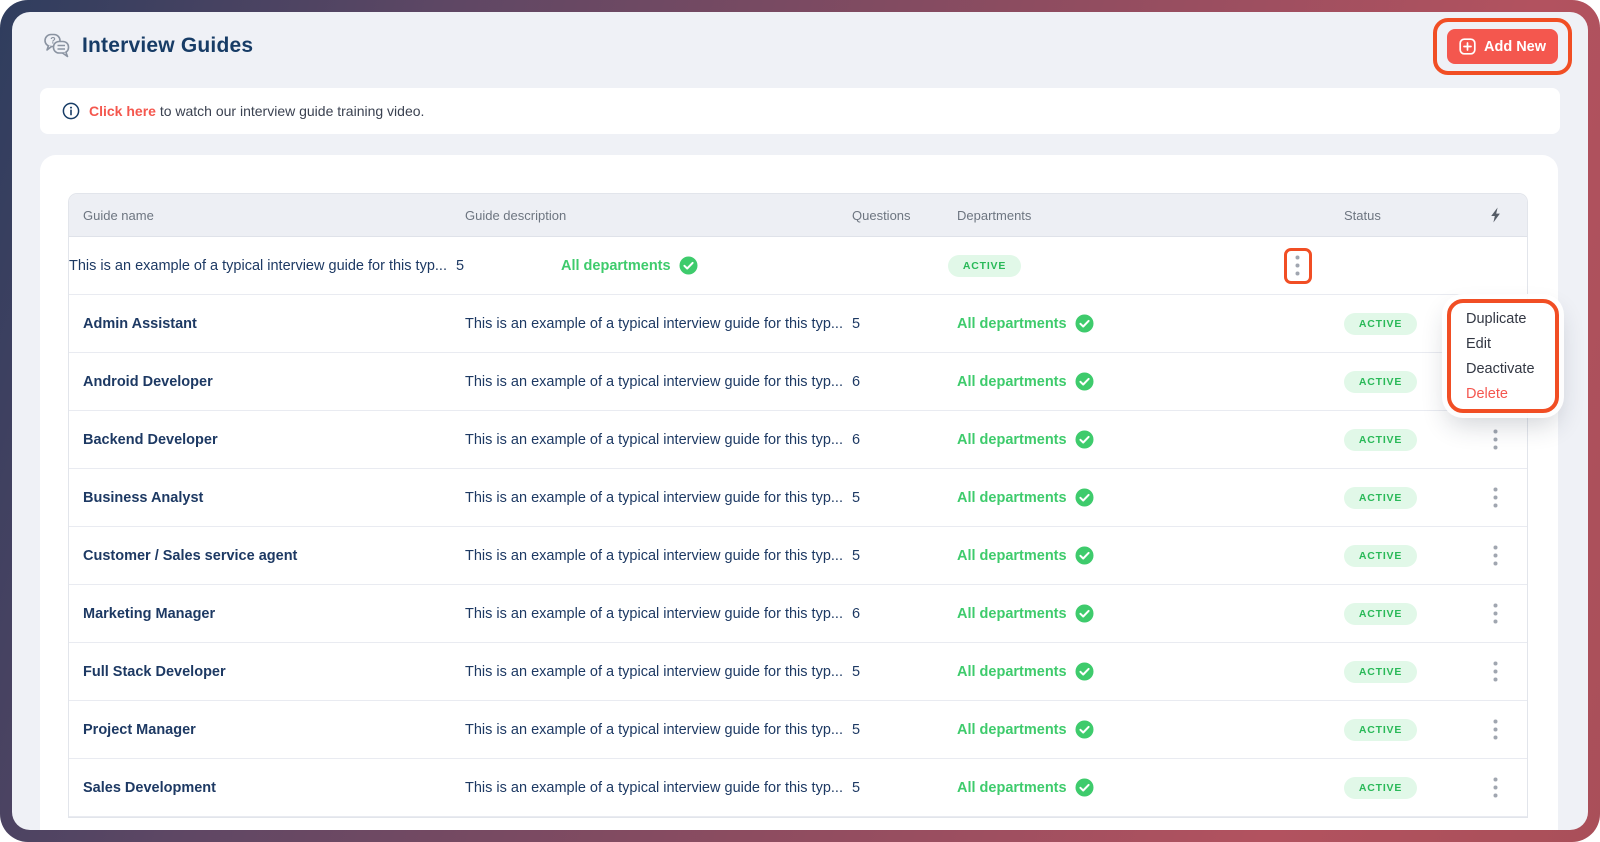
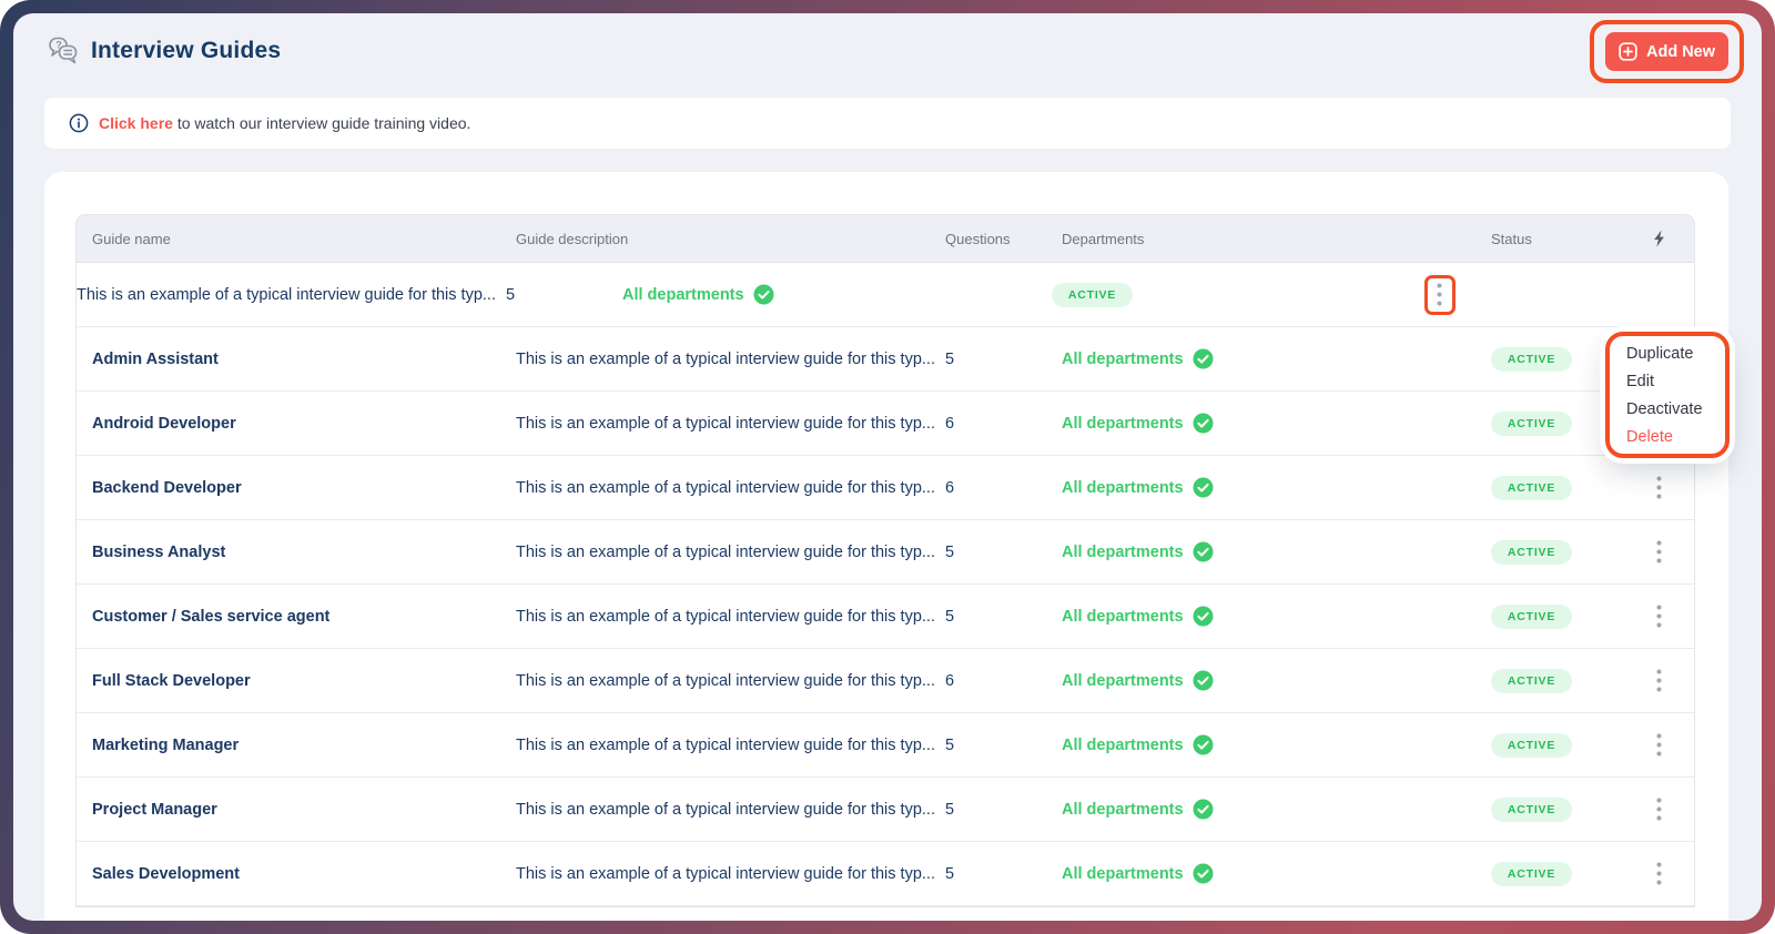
  ?
  Interview Guides
  Add New
  Click here to watch our interview guide training video.
  Guide name
  Guide description
  Questions
  Departments
  Status
  This is an example of a typical interview guide for this typ...
  5
  All departments
  ACTIVE
  Admin Assistant
  This is an example of a typical interview guide for this typ...
  5
  All departments
  ACTIVE
  Android Developer
  This is an example of a typical interview guide for this typ...
  6
  All departments
  ACTIVE
  Backend Developer
  This is an example of a typical interview guide for this typ...
  6
  All departments
  ACTIVE
  Business Analyst
  This is an example of a typical interview guide for this typ...
  5
  All departments
  ACTIVE
  Customer / Sales service agent
  This is an example of a typical interview guide for this typ...
  5
  All departments
  ACTIVE
- Marketing Manager
+ Full Stack Developer
  This is an example of a typical interview guide for this typ...
  6
  All departments
  ACTIVE
- Full Stack Developer
+ Marketing Manager
  This is an example of a typical interview guide for this typ...
  5
  All departments
  ACTIVE
  Project Manager
  This is an example of a typical interview guide for this typ...
  5
  All departments
  ACTIVE
  Sales Development
  This is an example of a typical interview guide for this typ...
  5
  All departments
  ACTIVE
  Duplicate
  Edit
  Deactivate
  Delete
